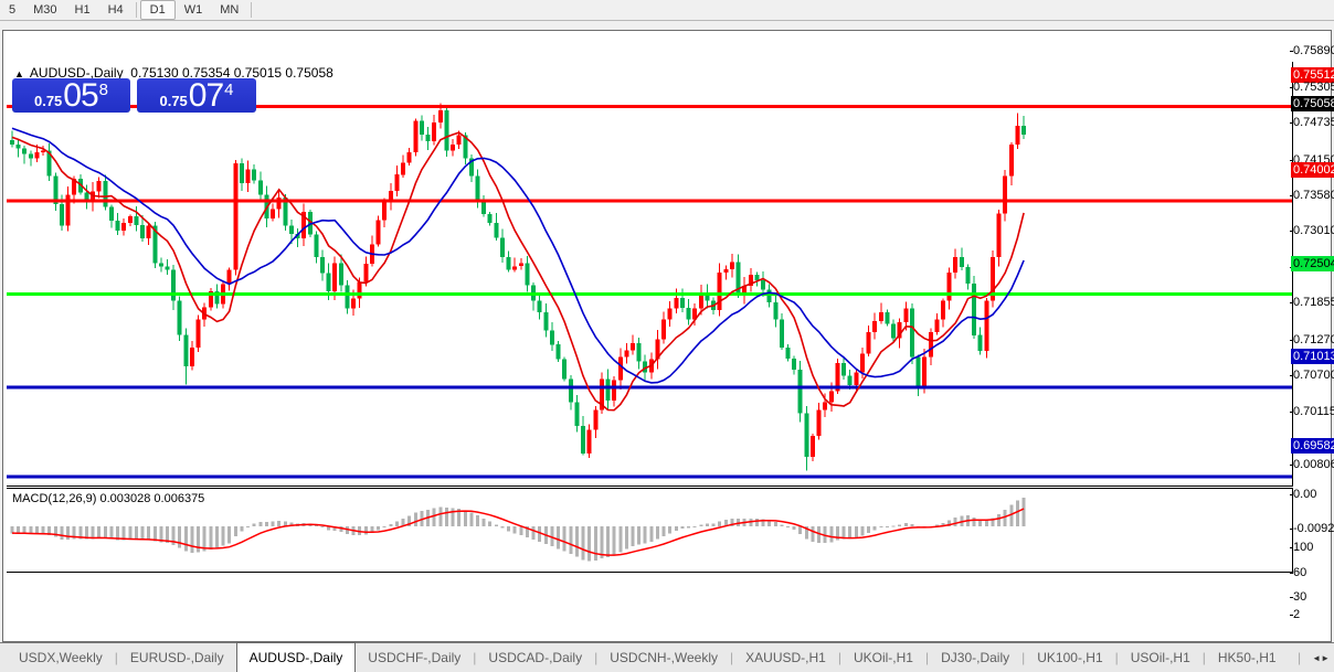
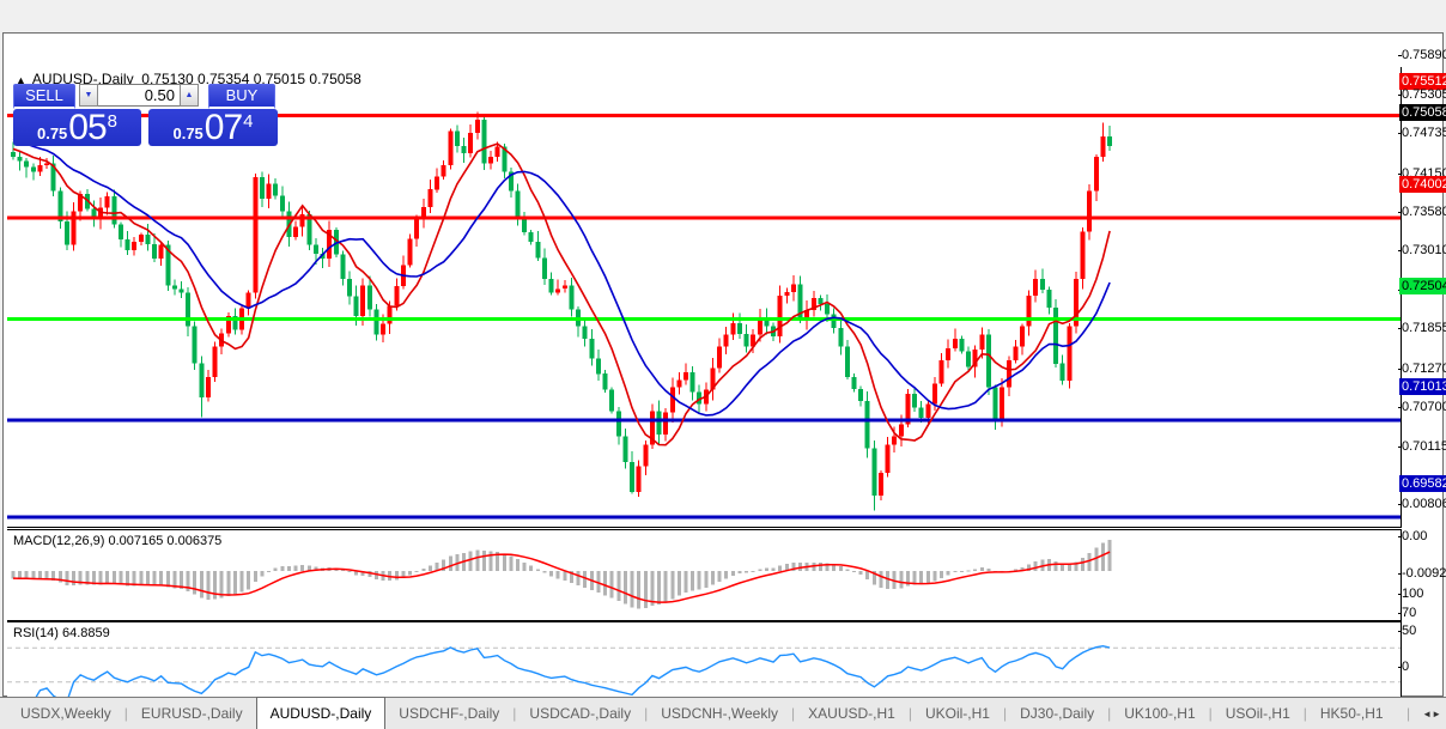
- 5
- M30
- H1
- H4
- D1
- W1
- MN
  ▲ AUDUSD-,Daily 0.75130 0.75354 0.75015 0.75058
+ SELL
+ 0.50
+ BUY
  0.75
  05
  8
  0.75
  07
  4
- MACD(12,26,9) 0.003028 0.006375
+ MACD(12,26,9) 0.007165 0.006375
+ RSI(14) 64.8859
  0.7589
  0.7551
  0.7530
  0.7505
  0.7473
  0.7415
  0.7400
  0.7358
  0.7301
  0.7250
  0.7185
  0.7127
  0.7101
  0.7070
  0.70115
  0.6958
  0.0080
  0.00
  -0.0092
  100
- 60
+ 70
- 30
+ 50
- 2
+ 0
  USDX,Weekly
  |
  EURUSD-,Daily
  AUDUSD-,Daily
  USDCHF-,Daily
  |
  USDCAD-,Daily
  |
  USDCNH-,Weekly
  |
  XAUUSD-,H1
  |
  UKOil-,H1
  |
  DJ30-,Daily
  |
  UK100-,H1
  |
  USOil-,H1
  |
  HK50-,H1
  |
  ◄
  ►
